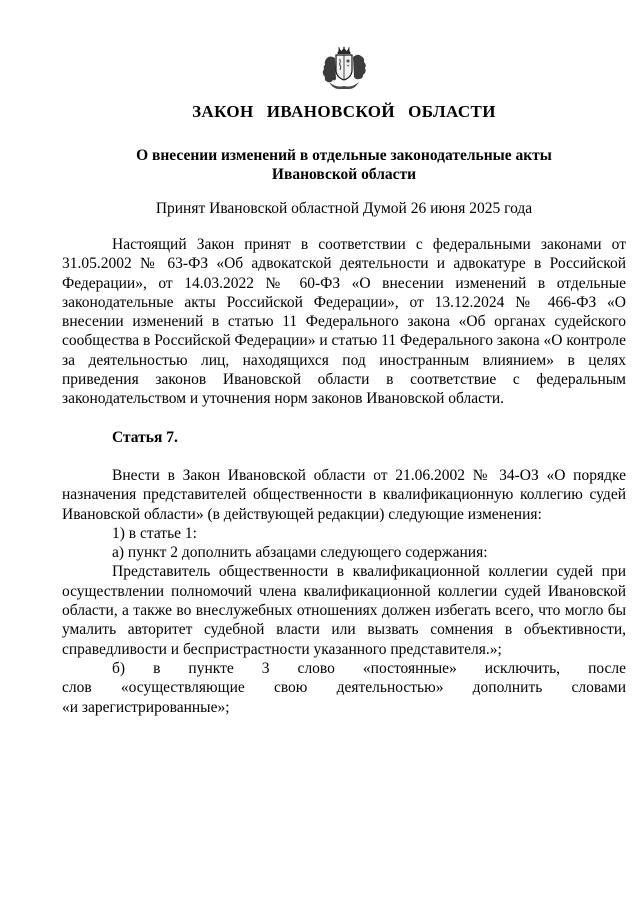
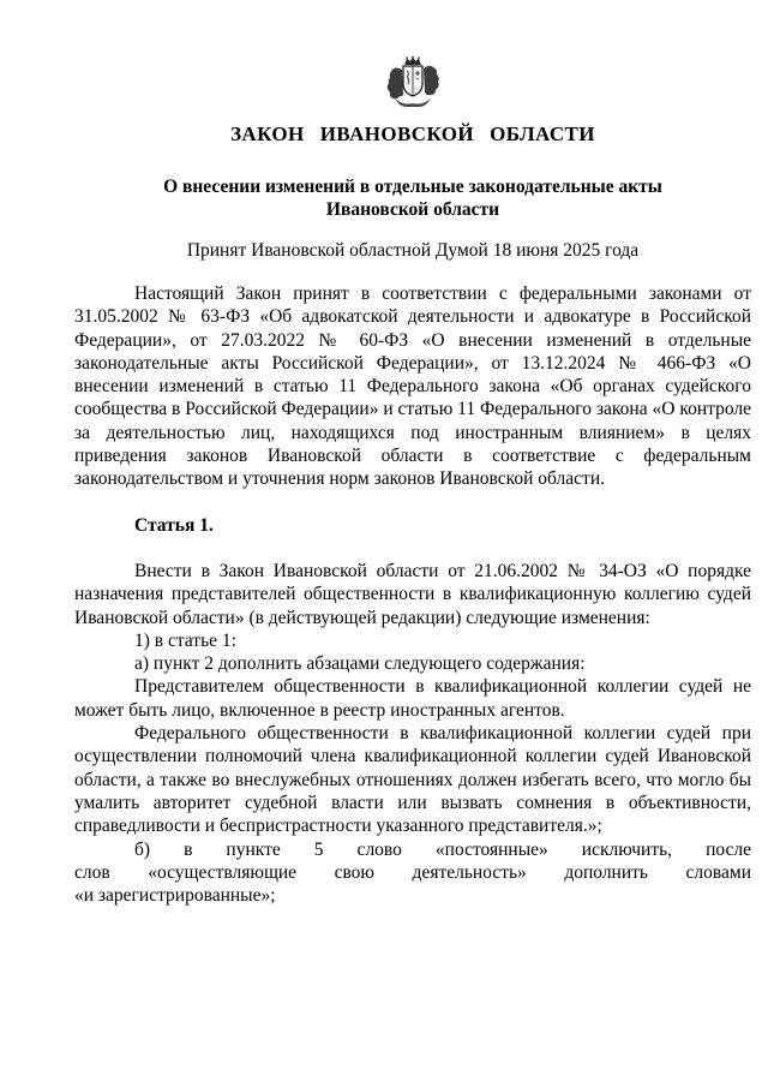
  ЗАКОН ИВАНОВСКОЙ ОБЛАСТИ
  О внесении изменений в отдельные законодательные акты
  Ивановской области
- Принят Ивановской областной Думой 26 июня 2025 года
+ Принят Ивановской областной Думой 18 июня 2025 года
- Настоящий Закон принят в соответствии с федеральными законами от 31.05.2002 № 63-ФЗ «Об адвокатской деятельности и адвокатуре в Российской Федерации», от 14.03.2022 № 60-ФЗ «О внесении изменений в отдельные законодательные акты Российской Федерации», от 13.12.2024 № 466-ФЗ «О внесении изменений в статью 11 Федерального закона «Об органах судейского сообщества в Российской Федерации» и статью 11 Федерального закона «О контроле за деятельностью лиц, находящихся под иностранным влиянием» в целях приведения законов Ивановской области в соответствие с федеральным законодательством и уточнения норм законов Ивановской области.
+ Настоящий Закон принят в соответствии с федеральными законами от 31.05.2002 № 63-ФЗ «Об адвокатской деятельности и адвокатуре в Российской Федерации», от 27.03.2022 № 60-ФЗ «О внесении изменений в отдельные законодательные акты Российской Федерации», от 13.12.2024 № 466-ФЗ «О внесении изменений в статью 11 Федерального закона «Об органах судейского сообщества в Российской Федерации» и статью 11 Федерального закона «О контроле за деятельностью лиц, находящихся под иностранным влиянием» в целях приведения законов Ивановской области в соответствие с федеральным законодательством и уточнения норм законов Ивановской области.
- Статья 7.
+ Статья 1.
  Внести в Закон Ивановской области от 21.06.2002 № 34-ОЗ «О порядке назначения представителей общественности в квалификационную коллегию судей Ивановской области» (в действующей редакции) следующие изменения:
  1) в статье 1:
  а) пункт 2 дополнить абзацами следующего содержания:
+ Представителем общественности в квалификационной коллегии судей не может быть лицо, включенное в реестр иностранных агентов.
- Представитель общественности в квалификационной коллегии судей при осуществлении полномочий члена квалификационной коллегии судей Ивановской области, а также во внеслужебных отношениях должен избегать всего, что могло бы умалить авторитет судебной власти или вызвать сомнения в объективности, справедливости и беспристрастности указанного представителя.»;
+ Федерального общественности в квалификационной коллегии судей при осуществлении полномочий члена квалификационной коллегии судей Ивановской области, а также во внеслужебных отношениях должен избегать всего, что могло бы умалить авторитет судебной власти или вызвать сомнения в объективности, справедливости и беспристрастности указанного представителя.»;
- б) в пункте 3 слово «постоянные» исключить, после
+ б) в пункте 5 слово «постоянные» исключить, после
- слов «осуществляющие свою деятельностью» дополнить словами
+ слов «осуществляющие свою деятельность» дополнить словами
  «и зарегистрированные»;
